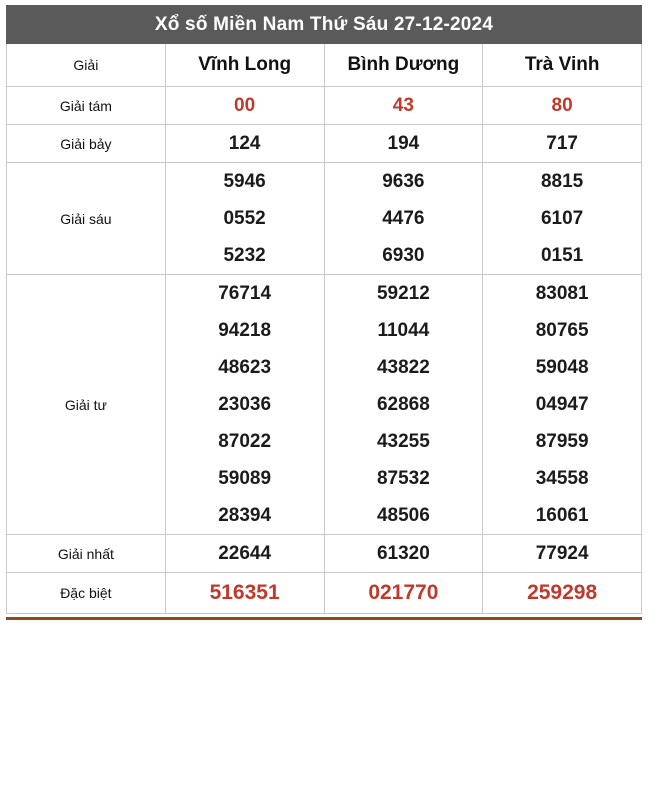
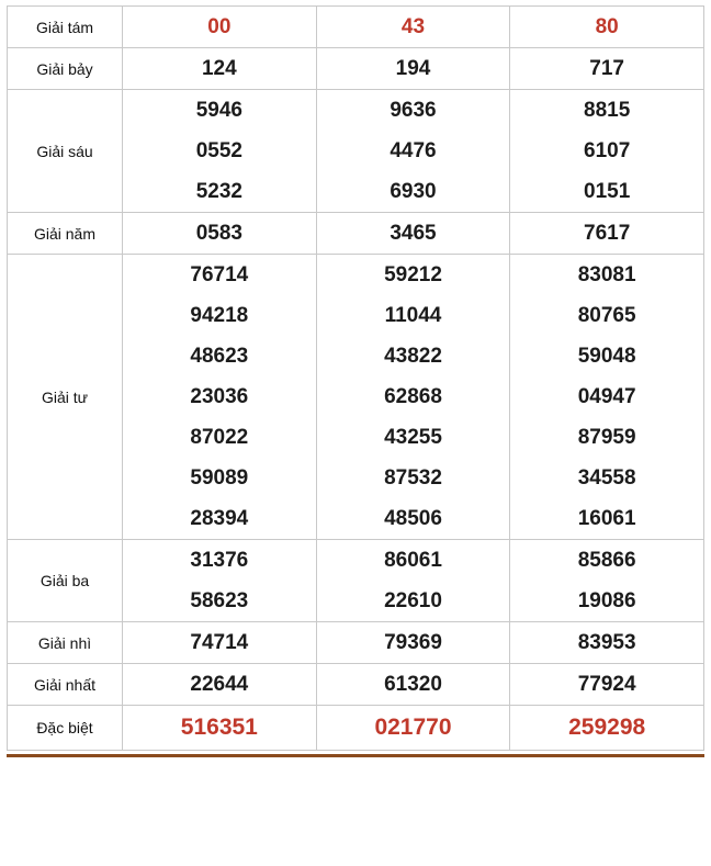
- Xổ số Miền Nam Thứ Sáu 27-12-2024
- Giải	Vĩnh Long	Bình Dương	Trà Vinh
  Giải tám	00	43	80
  Giải bảy	124	194	717
  Giải sáu	5946 0552 5232	9636 4476 6930	8815 6107 0151
+ Giải năm	0583	3465	7617
  Giải tư	76714 94218 48623 23036 87022 59089 28394	59212 11044 43822 62868 43255 87532 48506	83081 80765 59048 04947 87959 34558 16061
+ Giải ba	31376 58623	86061 22610	85866 19086
+ Giải nhì	74714	79369	83953
  Giải nhất	22644	61320	77924
  Đặc biệt	516351	021770	259298
